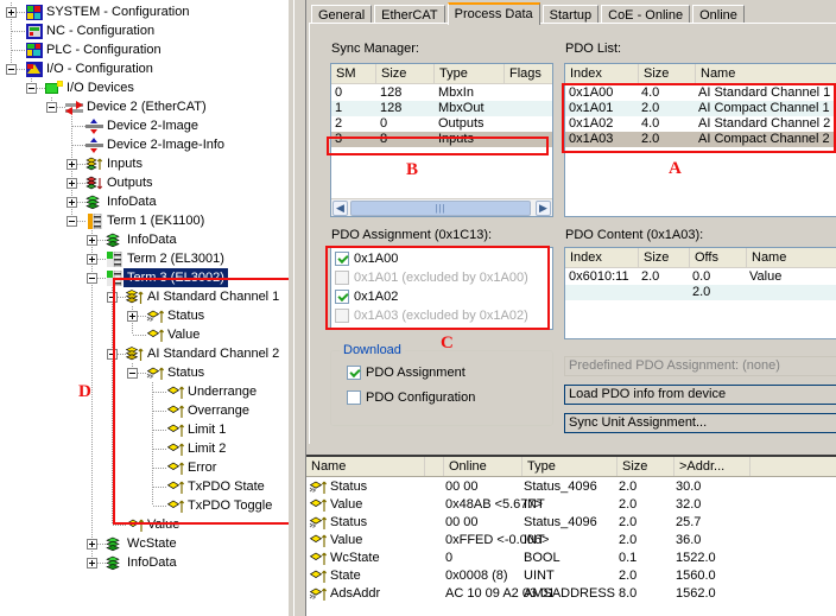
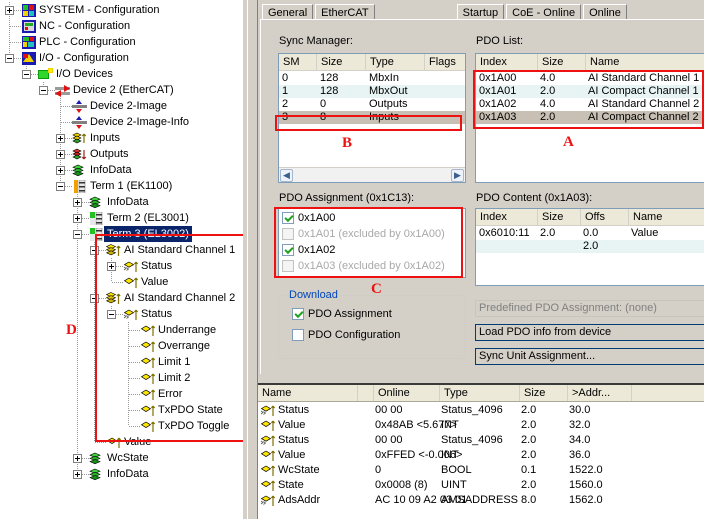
  SYSTEM - Configuration
  NC - Configuration
  PLC - Configuration
  I/O - Configuration
  I/O Devices
  Device 2 (EtherCAT)
  Device 2-Image
  Device 2-Image-Info
  Inputs
  Outputs
  InfoData
  Term 1 (EK1100)
  InfoData
  Term 2 (EL3001)
  Term 3 (EL3002)
  AI Standard Channel 1
  Status
  Value
  AI Standard Channel 2
  Status
  Underrange
  Overrange
  Limit 1
  Limit 2
  Error
  TxPDO State
  TxPDO Toggle
  Value
  WcState
  InfoData
  D
  General
  EtherCAT
- Process Data
  Startup
  CoE - Online
  Online
  Sync Manager:
  SM
  Size
  Type
  Flags
  0
  128
  MbxIn
  1
  128
  MbxOut
  2
  0
  Outputs
  3
  8
  Inputs
  ◀
- |||
  ▶
  PDO List:
  Index
  Size
  Name
  0x1A00
  4.0
  AI Standard Channel 1
  0x1A01
  2.0
  AI Compact Channel 1
  0x1A02
  4.0
  AI Standard Channel 2
  0x1A03
  2.0
  AI Compact Channel 2
  PDO Assignment (0x1C13):
  0x1A00
  0x1A01 (excluded by 0x1A00)
  0x1A02
  0x1A03 (excluded by 0x1A02)
  Download
  PDO Content (0x1A03):
  Index
  Size
  Offs
  Name
  0x6010:11
  2.0
  0.0
  Value
  2.0
  Predefined PDO Assignment: (none)
  Load PDO info from device
  Sync Unit Assignment...
  PDO Assignment
  PDO Configuration
  B
  A
  C
  Name
  Online
  Type
  Size
  >Addr...
  Status
  00 00
  Status_4096
  2.0
  30.0
  Value
  0x48AB <5.677>
  INT
  2.0
  32.0
  Status
  00 00
  Status_4096
  2.0
- 25.7
+ 34.0
  Value
  0xFFED <-0.006>
  INT
  2.0
  36.0
  WcState
  0
  BOOL
  0.1
  1522.0
  State
  0x0008 (8)
  UINT
  2.0
  1560.0
  AdsAddr
  AC 10 09 A2 03 01
  AMSADDRESS
  8.0
  1562.0
